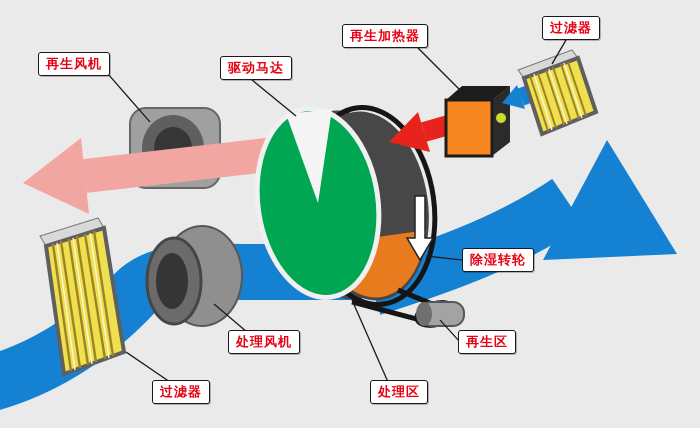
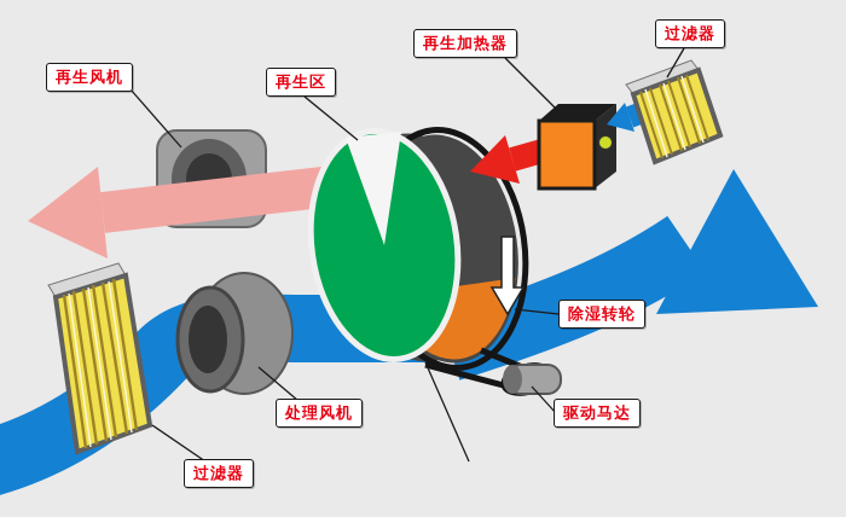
  再生风机
- 驱动马达
+ 再生区
  再生加热器
  过滤器
  除湿转轮
- 再生区
+ 驱动马达
  处理风机
- 处理区
  过滤器
